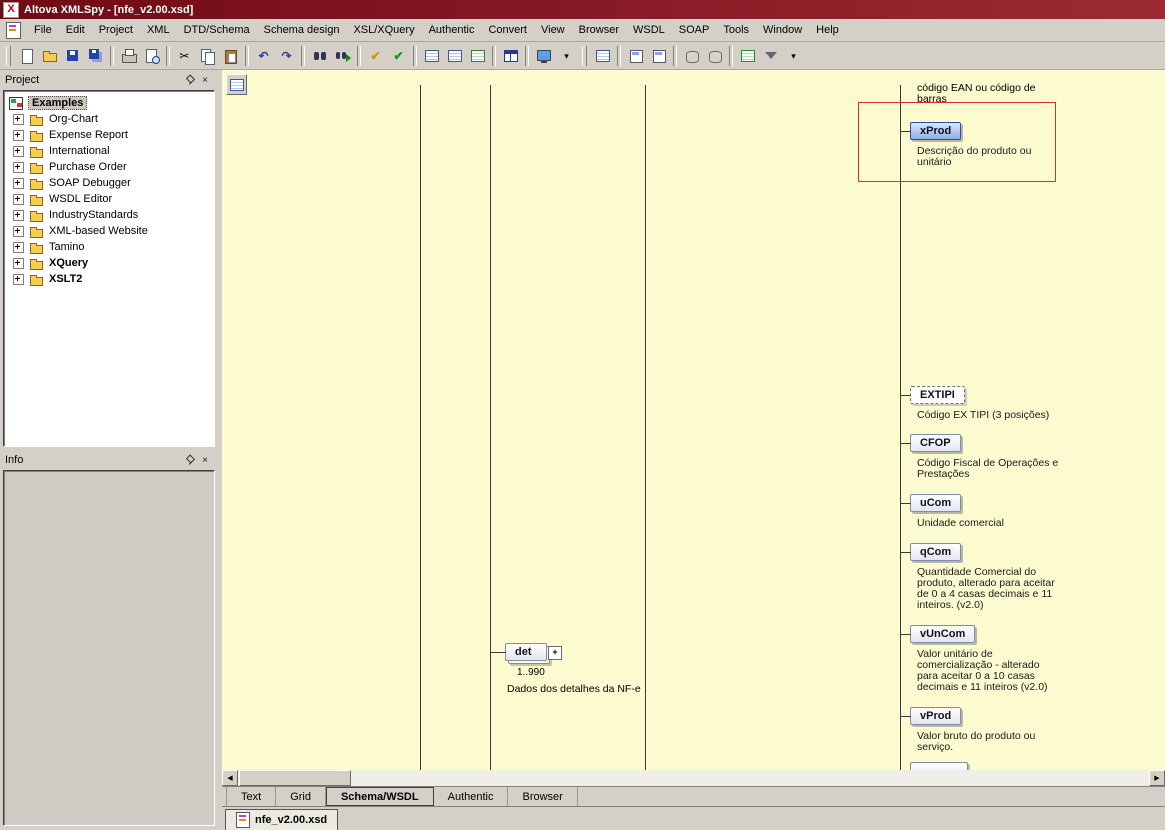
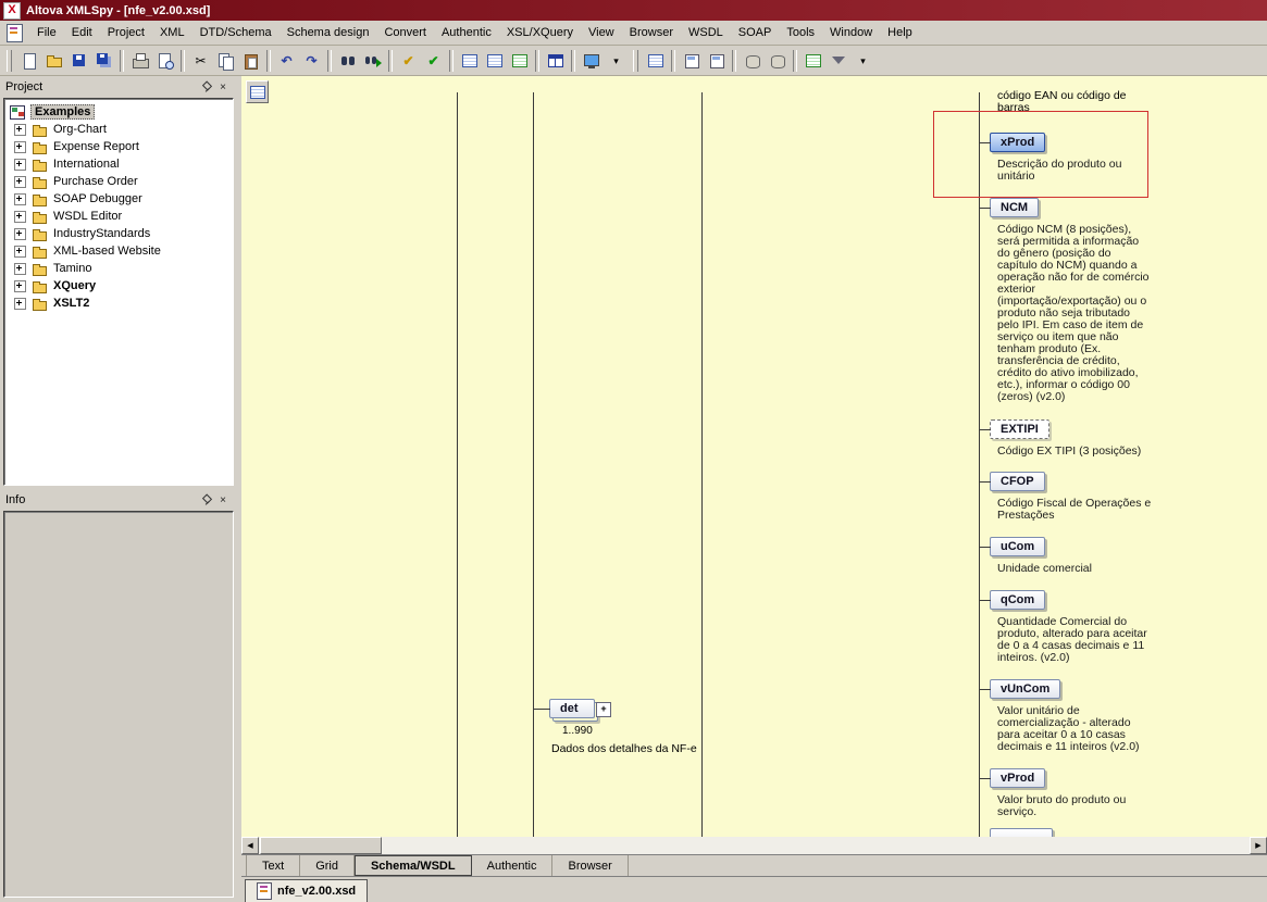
  X
  Altova XMLSpy - [nfe_v2.00.xsd]
  File
  Edit
  Project
  XML
  DTD/Schema
  Schema design
- XSL/XQuery
+ Convert
  Authentic
- Convert
+ XSL/XQuery
  View
  Browser
  WSDL
  SOAP
  Tools
  Window
  Help
  ✂
  ↶
  ↷
  ✔
  ✔
  ▾
  ▾
  Project
  ×
  Examples
  Org-Chart
  Expense Report
  International
  Purchase Order
  SOAP Debugger
  WSDL Editor
  IndustryStandards
  XML-based Website
  Tamino
  XQuery
  XSLT2
  Info
  ×
  código EAN ou código de barras
  xProd
  Descrição do produto ou unitário
+ NCM
+ Código NCM (8 posições), será permitida a informação do gênero (posição do capítulo do NCM) quando a operação não for de comércio exterior (importação/exportação) ou o produto não seja tributado pelo IPI. Em caso de item de serviço ou item que não tenham produto (Ex. transferência de crédito, crédito do ativo imobilizado, etc.), informar o código 00 (zeros) (v2.0)
  EXTIPI
  Código EX TIPI (3 posições)
  CFOP
  Código Fiscal de Operações e Prestações
  uCom
  Unidade comercial
  qCom
  Quantidade Comercial do produto, alterado para aceitar de 0 a 4 casas decimais e 11 inteiros. (v2.0)
  vUnCom
  Valor unitário de comercialização - alterado para aceitar 0 a 10 casas decimais e 11 inteiros (v2.0)
  vProd
  Valor bruto do produto ou serviço.
  det
  +
  1..990
  Dados dos detalhes da NF-e
  Text
  Grid
  Schema/WSDL
  Authentic
  Browser
  nfe_v2.00.xsd
